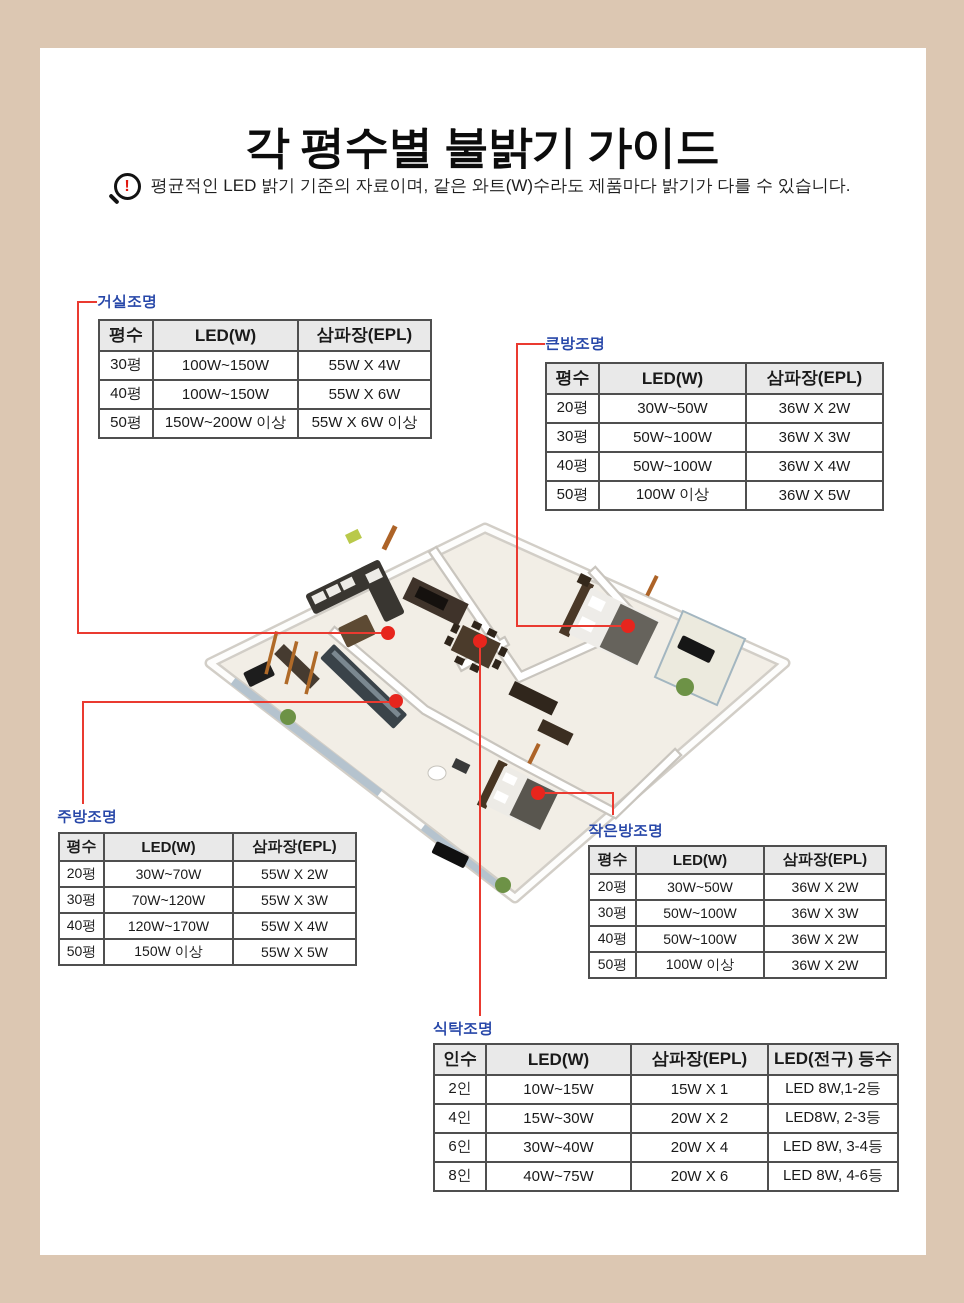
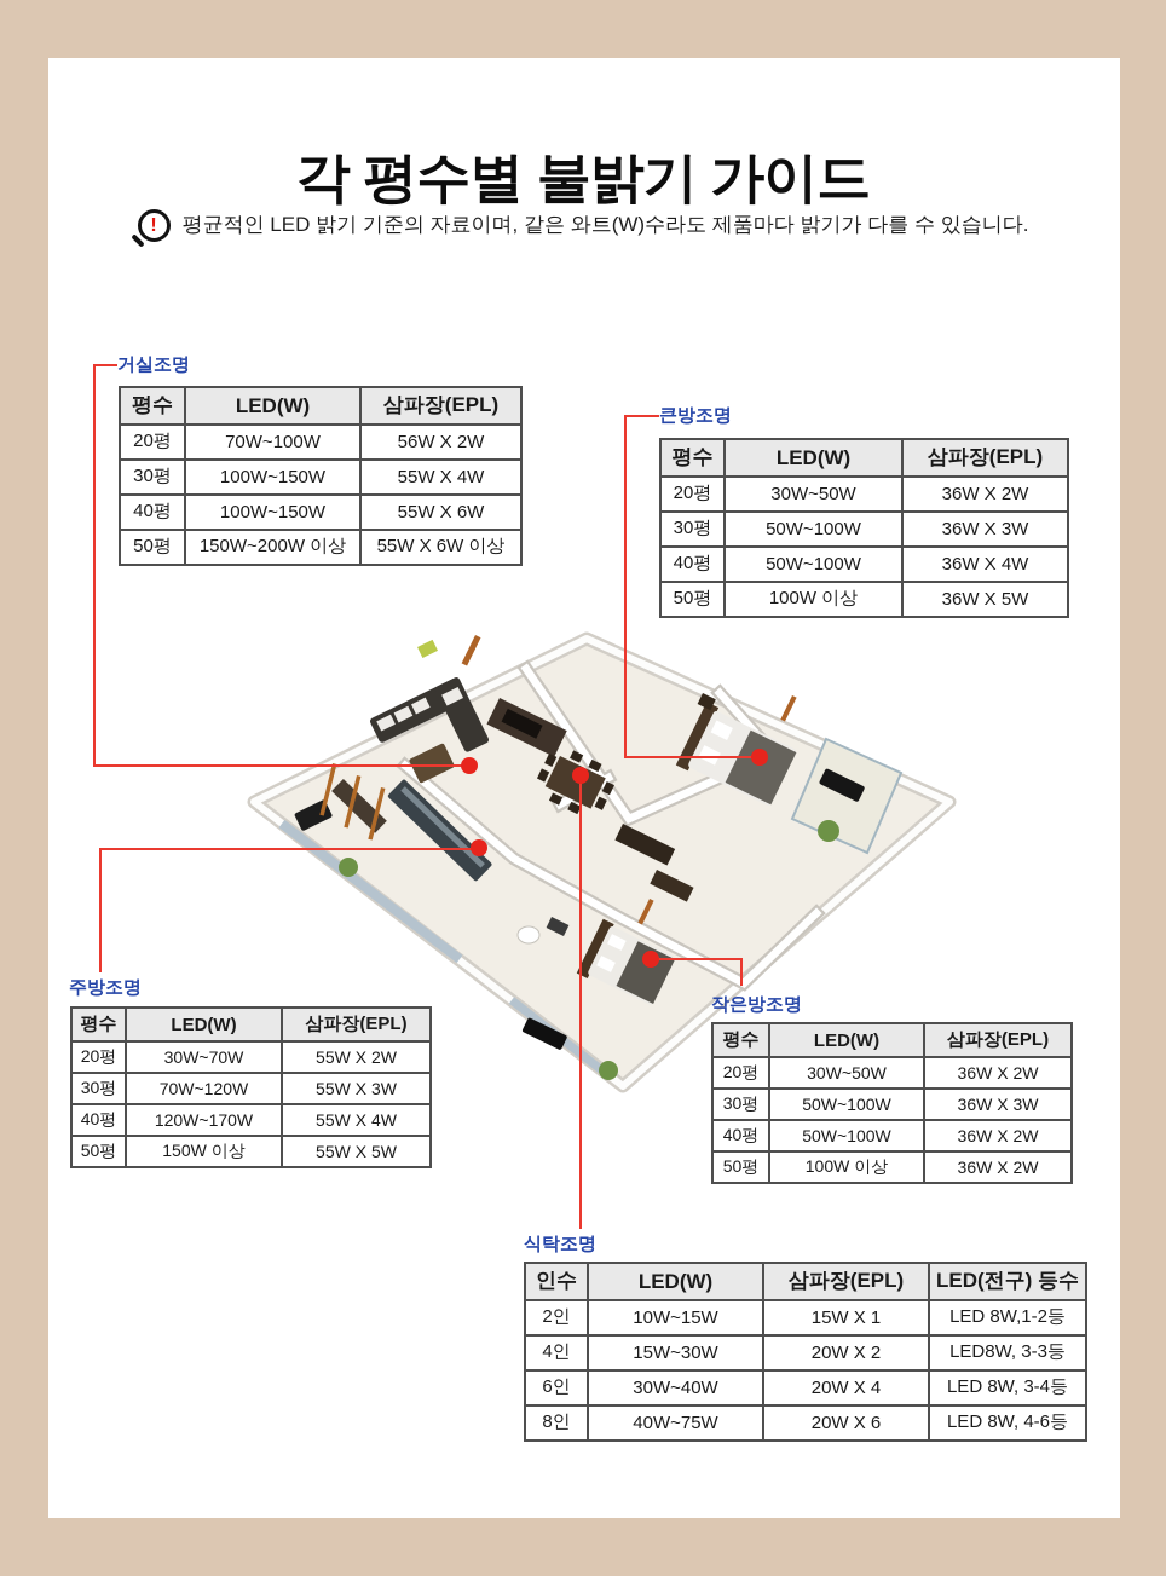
  각 평수별 불밝기 가이드
  !
  평균적인 LED 밝기 기준의 자료이며, 같은 와트(W)수라도 제품마다 밝기가 다를 수 있습니다.
  거실조명
  큰방조명
  주방조명
  작은방조명
  식탁조명
  평수	LED(W)	삼파장(EPL)
+ 20평	70W~100W	56W X 2W
  30평	100W~150W	55W X 4W
  40평	100W~150W	55W X 6W
  50평	150W~200W 이상	55W X 6W 이상
  평수	LED(W)	삼파장(EPL)
  20평	30W~50W	36W X 2W
  30평	50W~100W	36W X 3W
  40평	50W~100W	36W X 4W
  50평	100W 이상	36W X 5W
  평수	LED(W)	삼파장(EPL)
  20평	30W~70W	55W X 2W
  30평	70W~120W	55W X 3W
  40평	120W~170W	55W X 4W
  50평	150W 이상	55W X 5W
  평수	LED(W)	삼파장(EPL)
  20평	30W~50W	36W X 2W
  30평	50W~100W	36W X 3W
  40평	50W~100W	36W X 2W
  50평	100W 이상	36W X 2W
  인수	LED(W)	삼파장(EPL)	LED(전구) 등수
  2인	10W~15W	15W X 1	LED 8W,1-2등
- 4인	15W~30W	20W X 2	LED8W, 2-3등
+ 4인	15W~30W	20W X 2	LED8W, 3-3등
  6인	30W~40W	20W X 4	LED 8W, 3-4등
  8인	40W~75W	20W X 6	LED 8W, 4-6등
